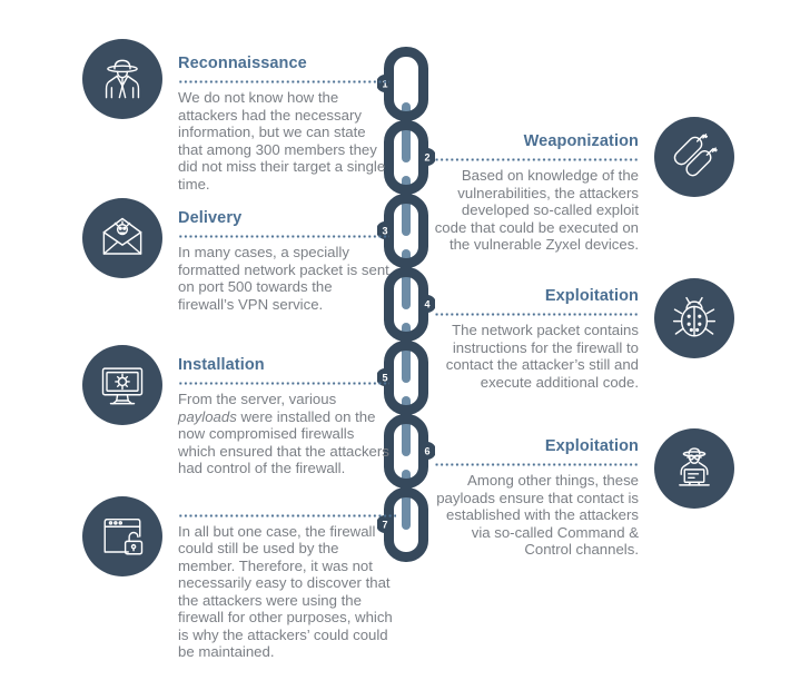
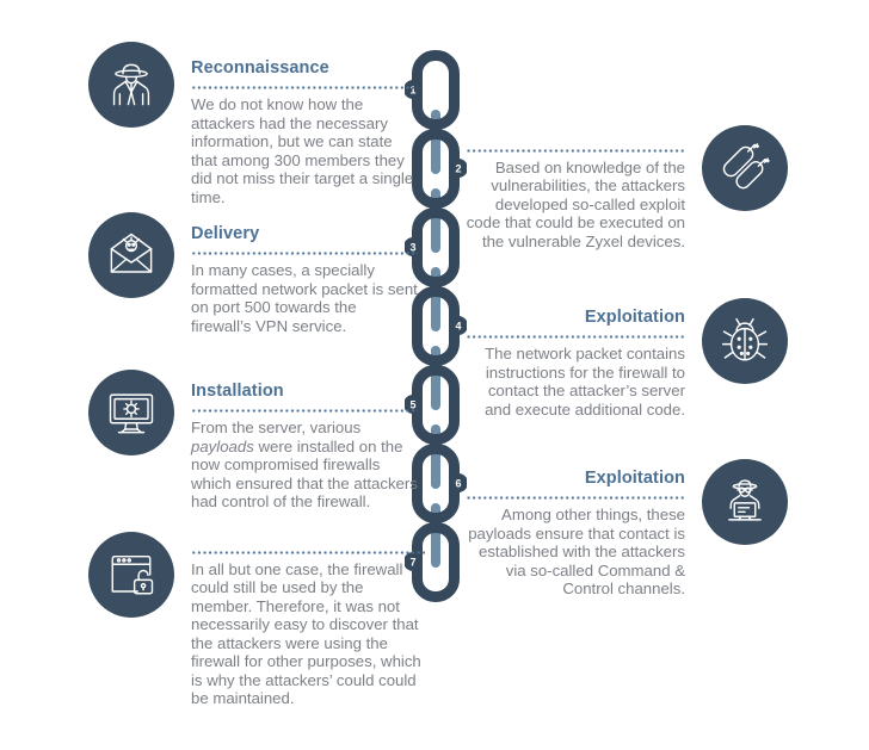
  2
  4
  6
  7
  Reconnaissance
  We do not know how the attackers had the necessary information, but we can state that among 300 members they did not miss their target a single time.
- Weaponization
  Based on knowledge of the vulnerabilities, the attackers developed so-called exploit code that could be executed on the vulnerable Zyxel devices.
  Delivery
  In many cases, a specially formatted network packet is sent on port 500 towards the firewall’s VPN service.
  Exploitation
- The network packet contains instructions for the firewall to contact the attacker’s still and execute additional code.
+ The network packet contains instructions for the firewall to contact the attacker’s server and execute additional code.
  Installation
  From the server, various payloads were installed on the now compromised firewalls which ensured that the attackers had control of the firewall.
  Exploitation
  Among other things, these payloads ensure that contact is established with the attackers via so-called Command & Control channels.
  In all but one case, the firewall could still be used by the member. Therefore, it was not necessarily easy to discover that the attackers were using the firewall for other purposes, which is why the attackers’ could could be maintained.
